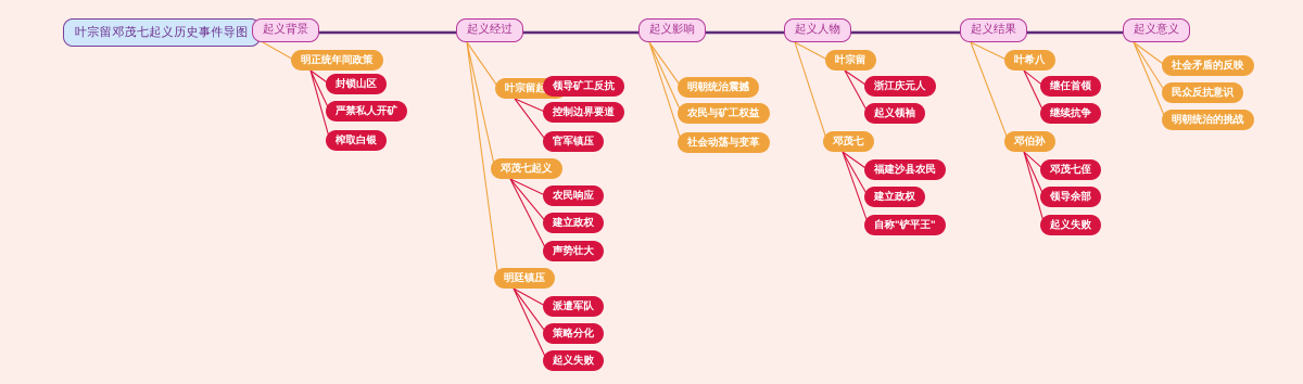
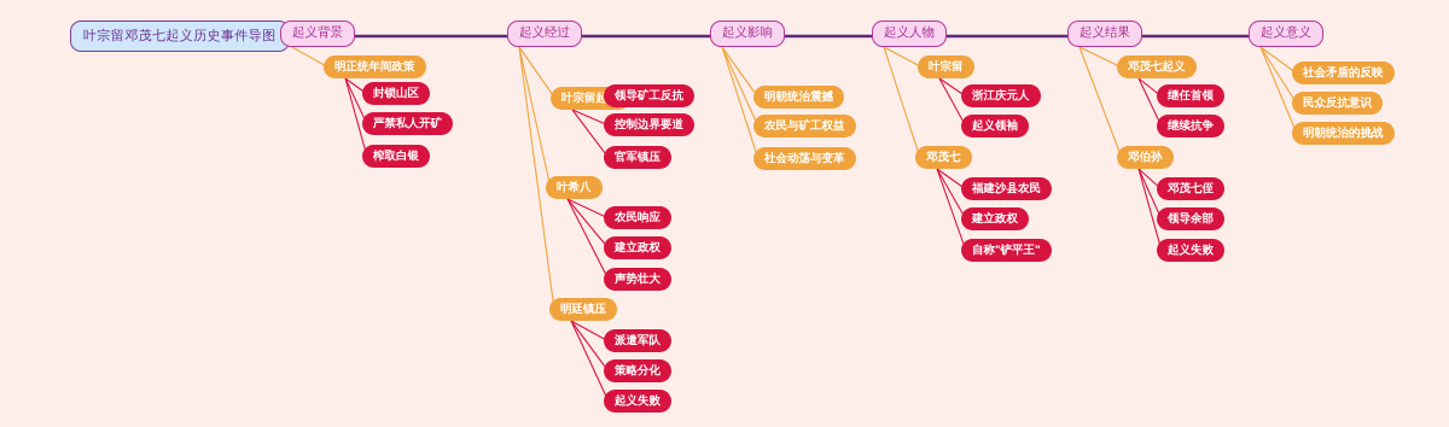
  叶宗留邓茂七起义历史事件导图
  起义背景
  明正统年间政策
  封锁山区
  严禁私人开矿
  榨取白银
  起义经过
  叶宗留起
  领导矿工反抗
  控制边界要道
  官军镇压
- 邓茂七起义
+ 叶希八
  农民响应
  建立政权
  声势壮大
  明廷镇压
  派遣军队
  策略分化
  起义失败
  起义影响
  明朝统治震撼
  农民与矿工权益
  社会动荡与变革
  起义人物
  叶宗留
  浙江庆元人
  起义领袖
  邓茂七
  福建沙县农民
  建立政权
  自称"铲平王"
  起义结果
- 叶希八
+ 邓茂七起义
  继任首领
  继续抗争
  邓伯孙
  邓茂七侄
  领导余部
  起义失败
  起义意义
  社会矛盾的反映
  民众反抗意识
  明朝统治的挑战
